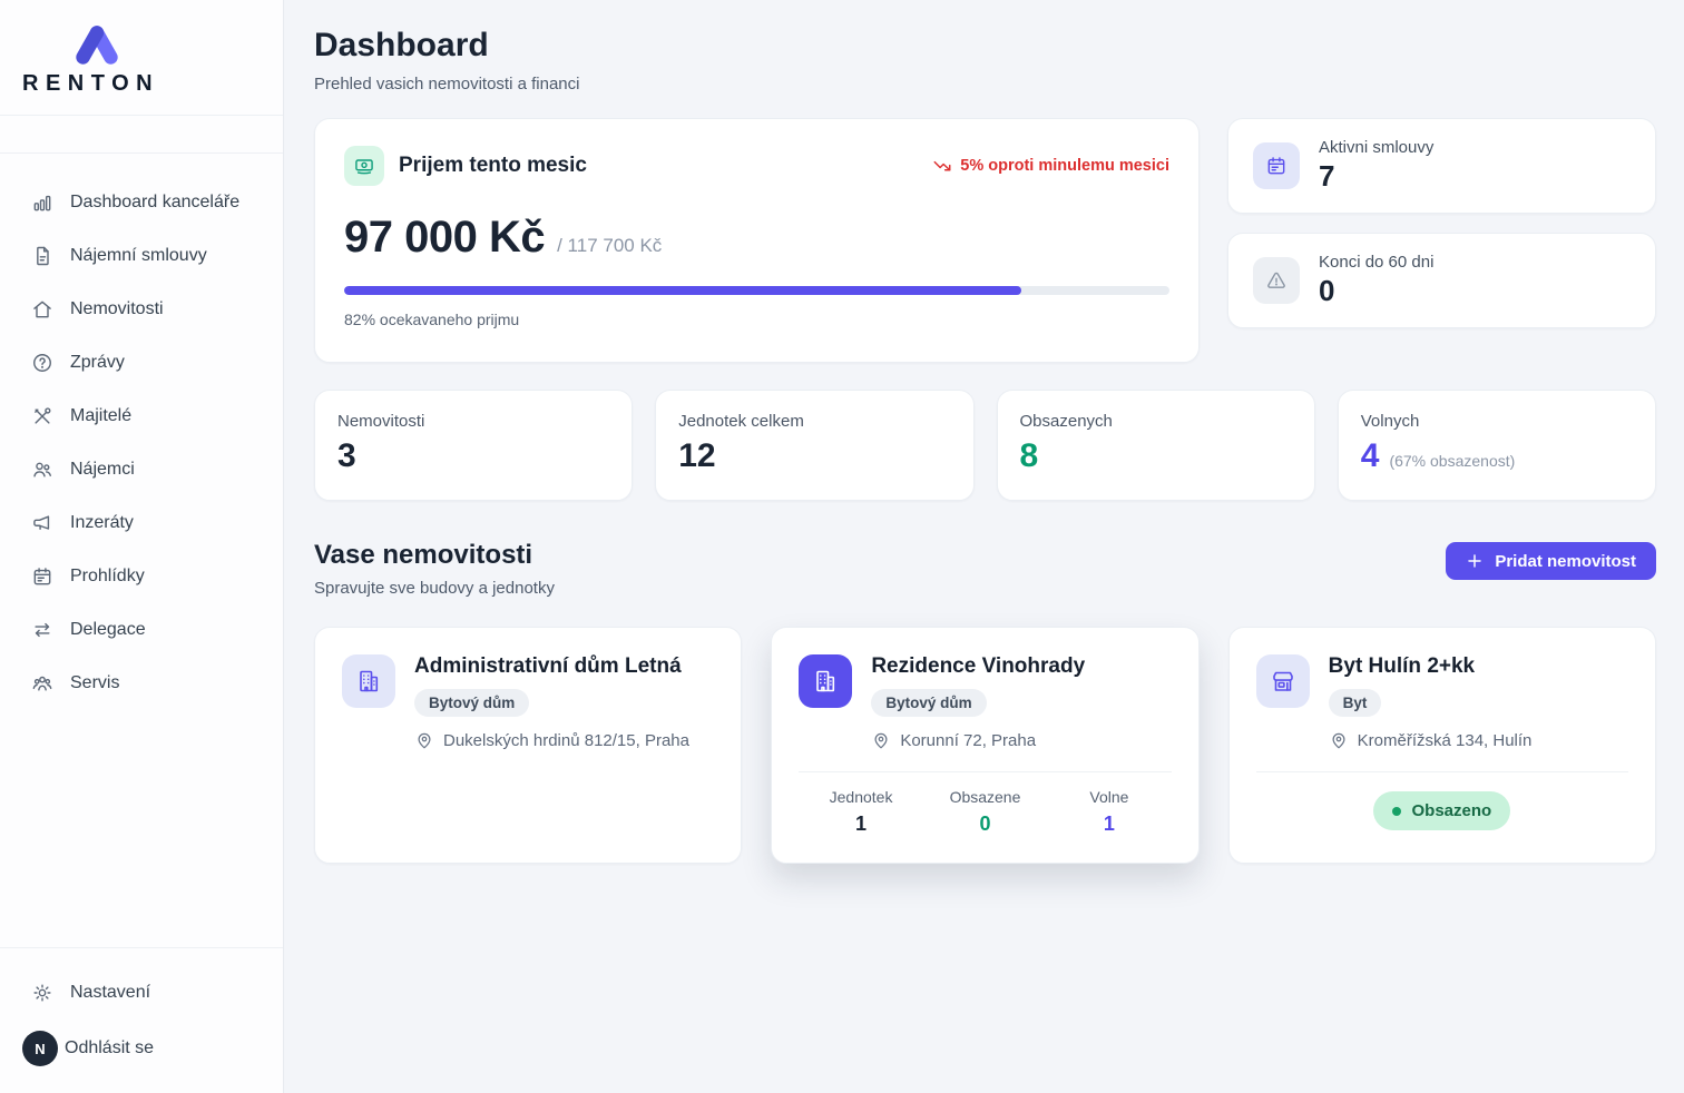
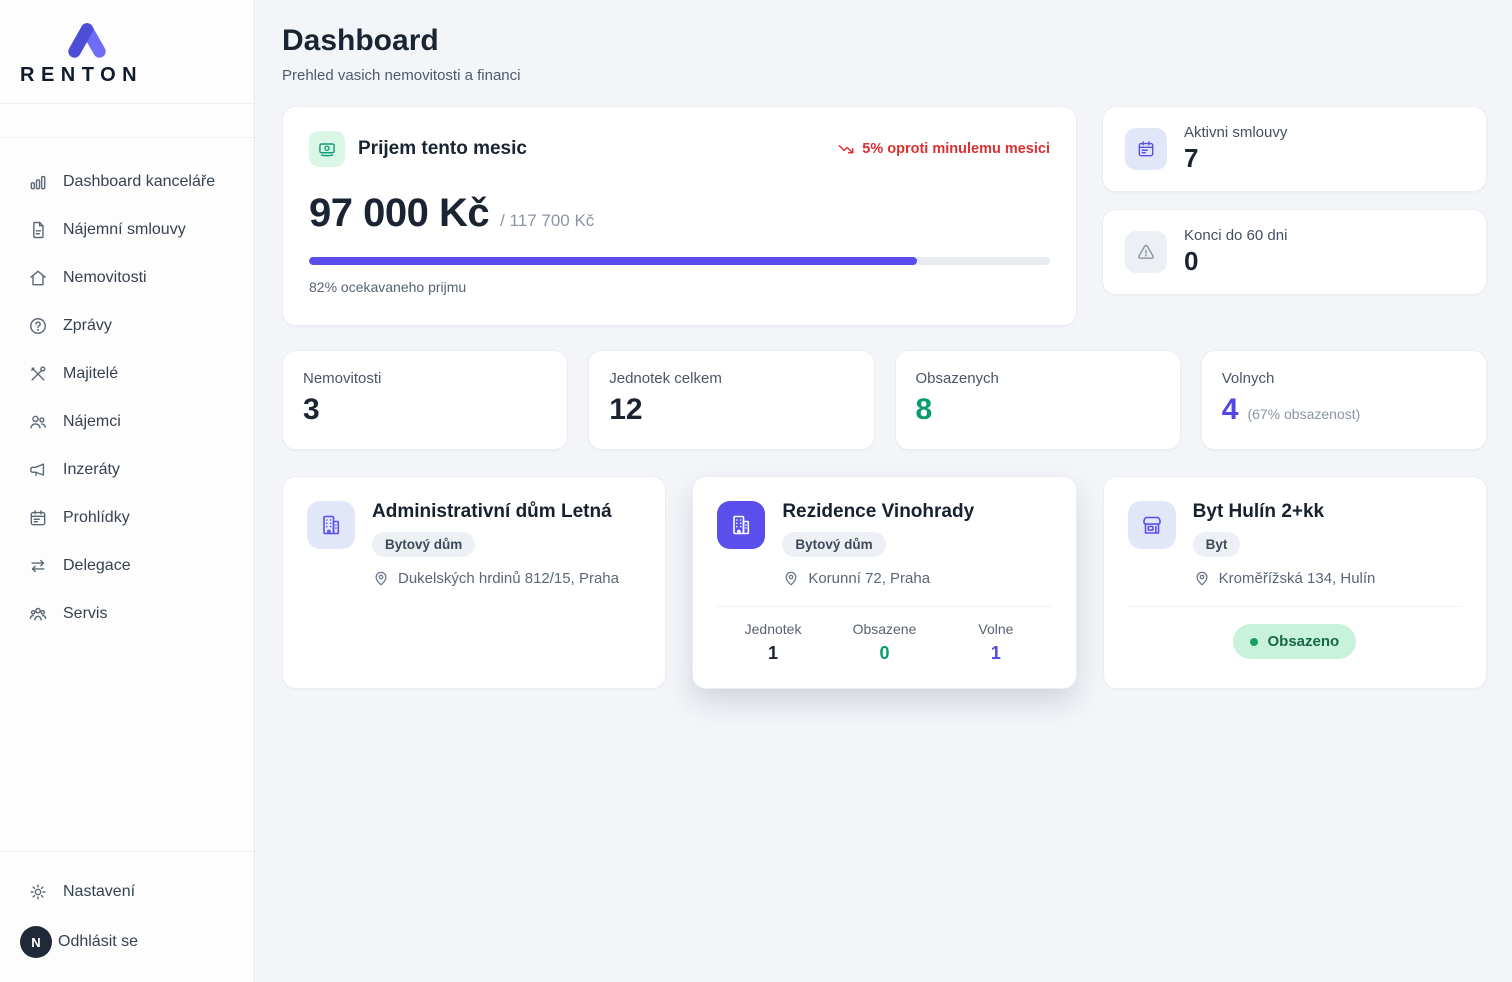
  RENTON
  Dashboard kanceláře
  Nájemní smlouvy
  Nemovitosti
  Zprávy
  Majitelé
  Nájemci
  Inzeráty
  Prohlídky
  Delegace
  Servis
  Nastavení
  N
  Odhlásit se
  Dashboard
  Prehled vasich nemovitosti a financi
  Prijem tento mesic
  5% oproti minulemu mesici
  97 000 Kč
  / 117 700 Kč
  82% ocekavaneho prijmu
  Aktivni smlouvy
  7
  Konci do 60 dni
  0
  Nemovitosti
  3
  Jednotek celkem
  12
  Obsazenych
  8
  Volnych
  4
  (67% obsazenost)
- Vase nemovitosti
- Spravujte sve budovy a jednotky
- Pridat nemovitost
  Administrativní dům Letná
  Bytový dům
  Dukelských hrdinů 812/15, Praha
  Rezidence Vinohrady
  Bytový dům
  Korunní 72, Praha
  Jednotek
  1
  Obsazene
  0
  Volne
  1
  Byt Hulín 2+kk
  Byt
  Kroměřížská 134, Hulín
  Obsazeno
